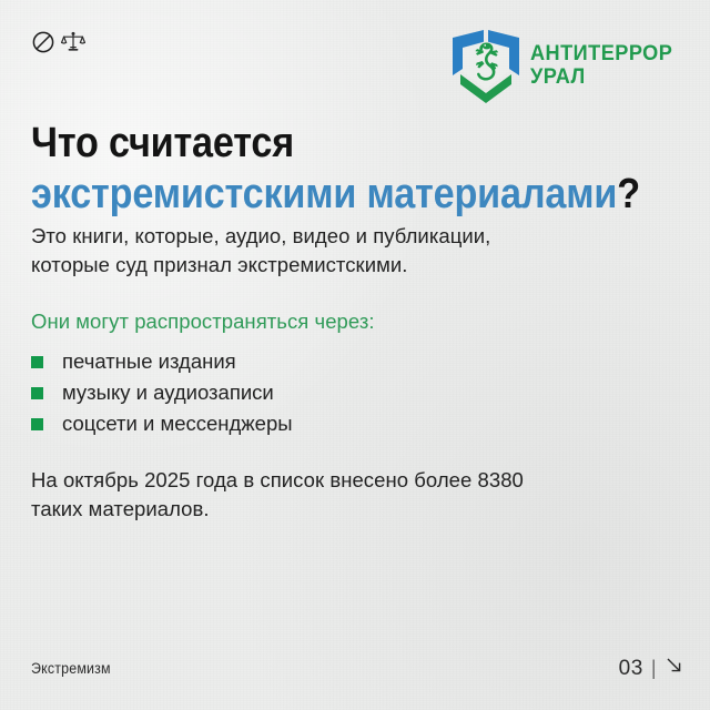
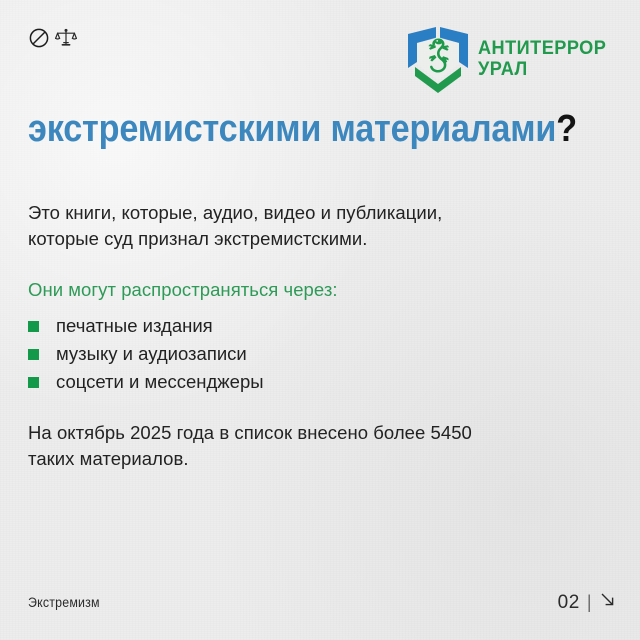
  АНТИТЕРРОР
  УРАЛ
- Что считается
  экстремистскими материалами?
  Это книги, которые, аудио, видео и публикации,
  которые суд признал экстремистскими.
  Они могут распространяться через:
  печатные издания
  музыку и аудиозаписи
  соцсети и мессенджеры
- На октябрь 2025 года в список внесено более 8380
+ На октябрь 2025 года в список внесено более 5450
  таких материалов.
  Экстремизм
- 03
+ 02
  |
